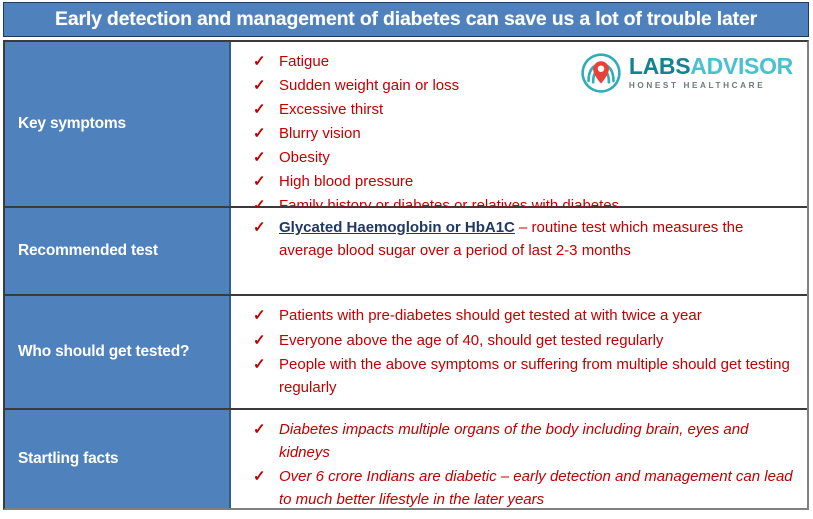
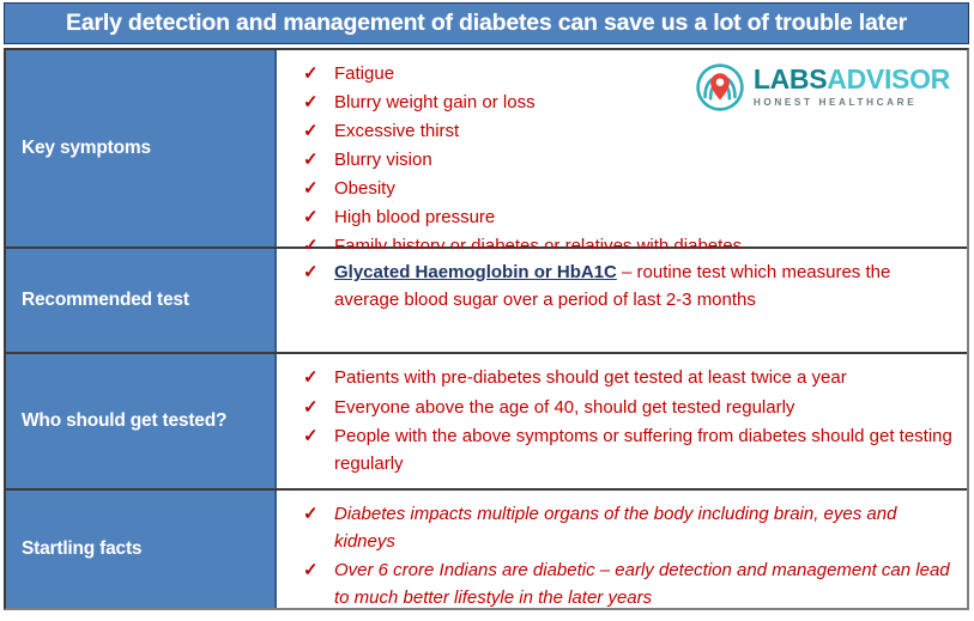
  Early detection and management of diabetes can save us a lot of trouble later
  Key symptoms
  ✓
  Fatigue
  ✓
- Sudden weight gain or loss
+ Blurry weight gain or loss
  ✓
  Excessive thirst
  ✓
  Blurry vision
  ✓
  Obesity
  ✓
  High blood pressure
  ✓
  Family history or diabetes or relatives with diabetes
  LABSADVISOR
  HONEST HEALTHCARE
  Recommended test
  ✓
  Glycated Haemoglobin or HbA1C – routine test which measures the average blood sugar over a period of last 2-3 months
  Who should get tested?
  ✓
- Patients with pre-diabetes should get tested at with twice a year
+ Patients with pre-diabetes should get tested at least twice a year
  ✓
  Everyone above the age of 40, should get tested regularly
  ✓
- People with the above symptoms or suffering from multiple should get testing regularly
+ People with the above symptoms or suffering from diabetes should get testing regularly
  Startling facts
  ✓
  Diabetes impacts multiple organs of the body including brain, eyes and kidneys
  ✓
  Over 6 crore Indians are diabetic – early detection and management can lead to much better lifestyle in the later years
